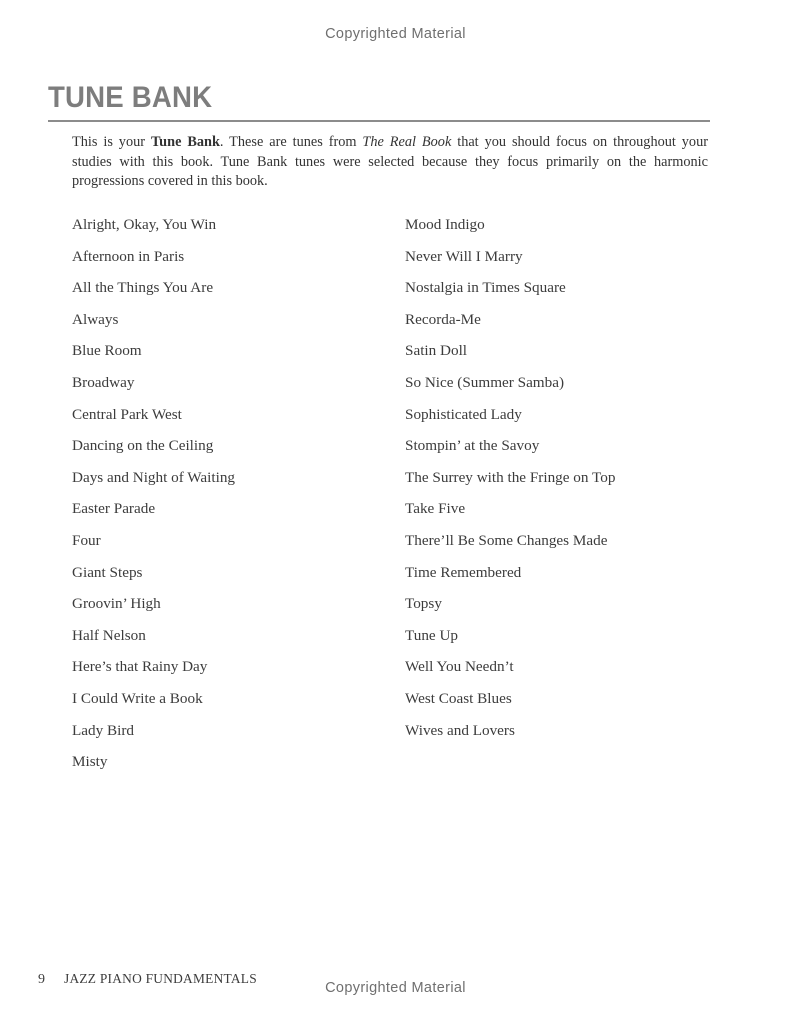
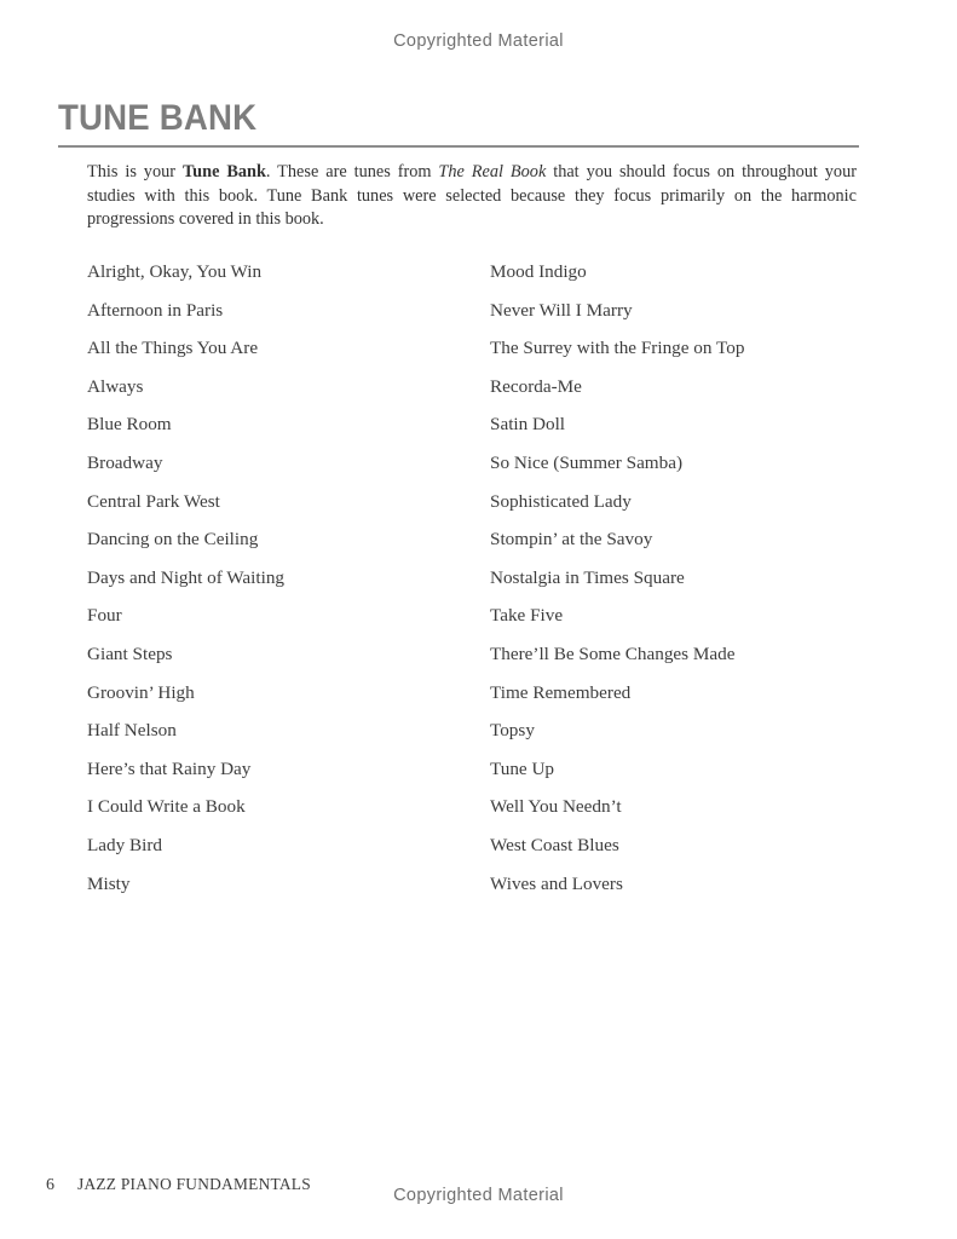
  Copyrighted Material
  TUNE BANK
  This is your Tune Bank. These are tunes from The Real Book that you should focus on throughout your studies with this book. Tune Bank tunes were selected because they focus primarily on the harmonic progressions covered in this book.
  Alright, Okay, You Win
  Afternoon in Paris
  All the Things You Are
  Always
  Blue Room
  Broadway
  Central Park West
  Dancing on the Ceiling
  Days and Night of Waiting
- Easter Parade
  Four
  Giant Steps
  Groovin’ High
  Half Nelson
  Here’s that Rainy Day
  I Could Write a Book
  Lady Bird
  Misty
  Mood Indigo
  Never Will I Marry
- Nostalgia in Times Square
+ The Surrey with the Fringe on Top
  Recorda-Me
  Satin Doll
  So Nice (Summer Samba)
  Sophisticated Lady
  Stompin’ at the Savoy
- The Surrey with the Fringe on Top
+ Nostalgia in Times Square
  Take Five
  There’ll Be Some Changes Made
  Time Remembered
  Topsy
  Tune Up
  Well You Needn’t
  West Coast Blues
  Wives and Lovers
- 9
+ 6
  JAZZ PIANO FUNDAMENTALS
  Copyrighted Material
